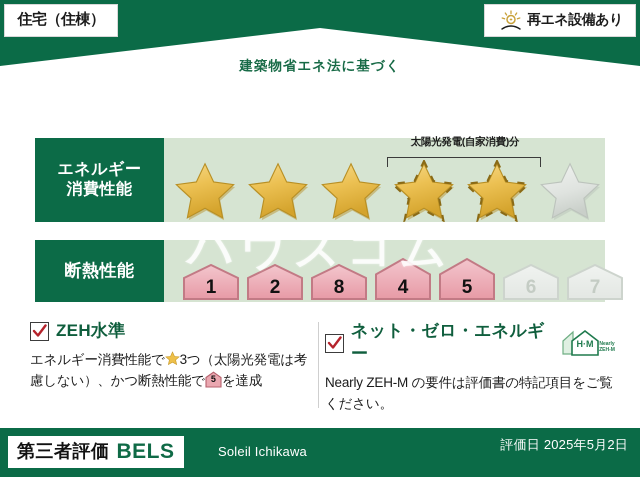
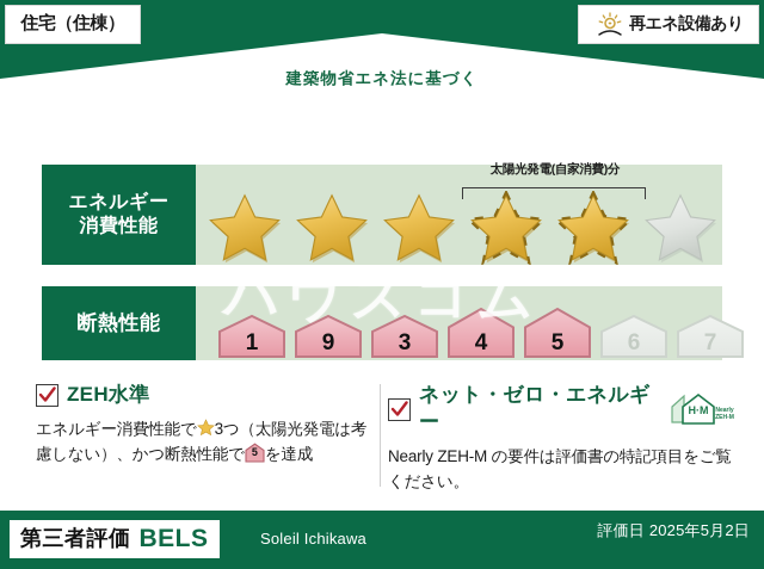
  住宅（住棟）
  再エネ設備あり
  建築物省エネ法に基づく
  ハウスコム
  エネルギー
  消費性能
  太陽光発電(自家消費)分
  断熱性能
  1
- 2
+ 9
- 8
+ 3
  4
  5
  6
  7
  ZEH水準
  エネルギー消費性能で 3つ（太陽光発電は考慮しない）、かつ断熱性能で
  5
  を達成
  ネット・ゼロ・エネルギー
  H·M
  Nearly ZEH-M の要件は評価書の特記項目をご覧ください。
  第三者評価
  BELS
  Soleil Ichikawa
  評価日 2025年5月2日
